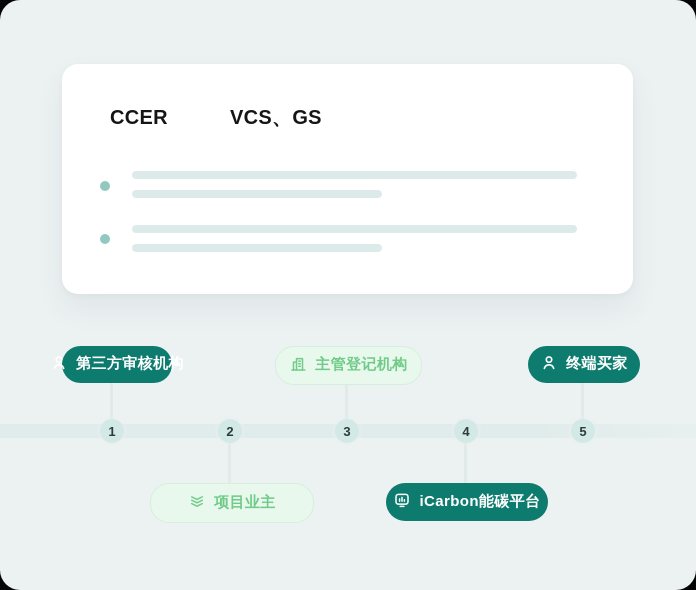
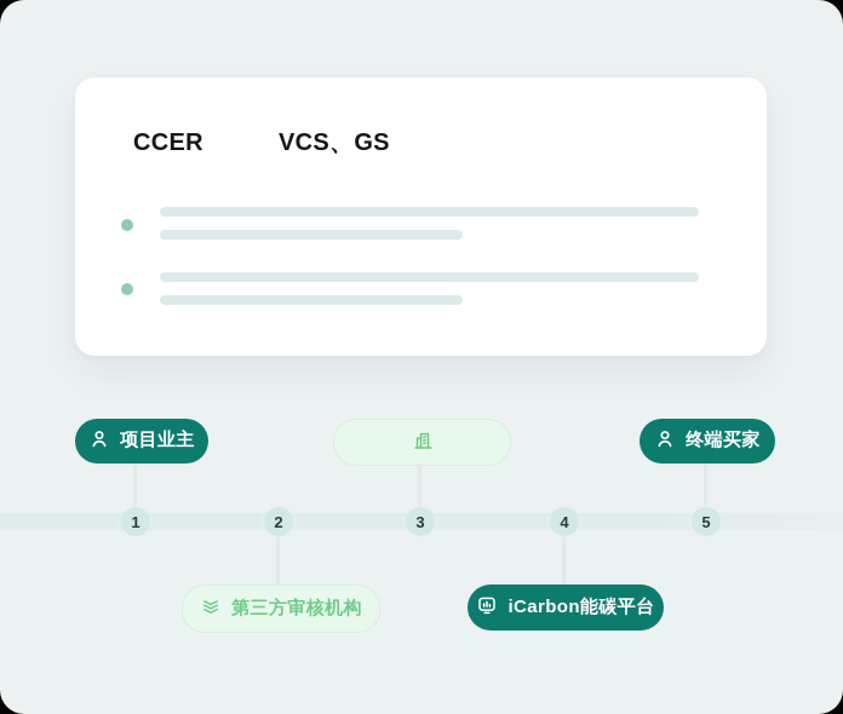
  CCER
  VCS、GS
  1
  2
  3
  4
  5
- 第三方审核机构
+ 项目业主
- 主管登记机构
  终端买家
- 项目业主
+ 第三方审核机构
  iCarbon能碳平台
